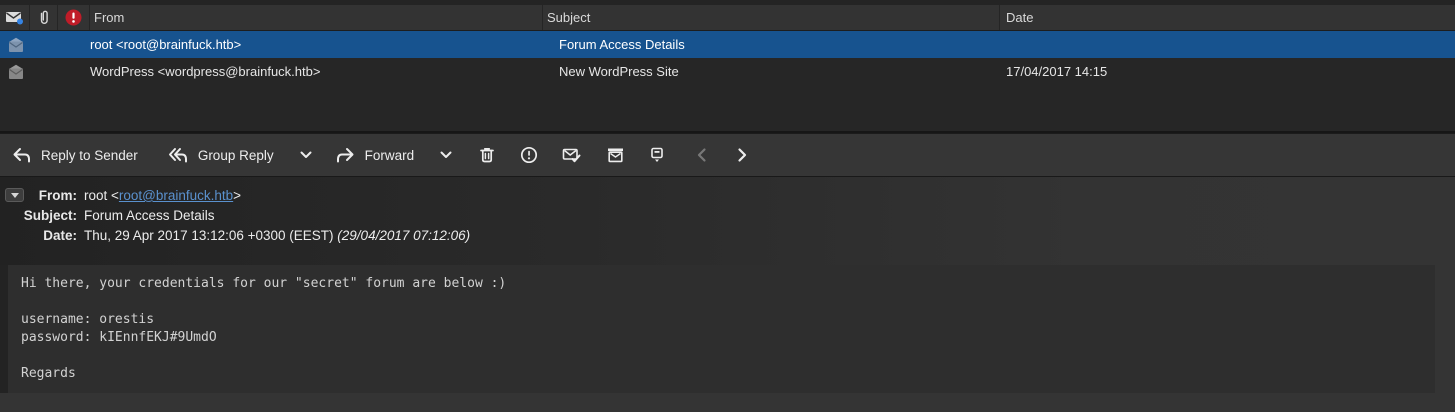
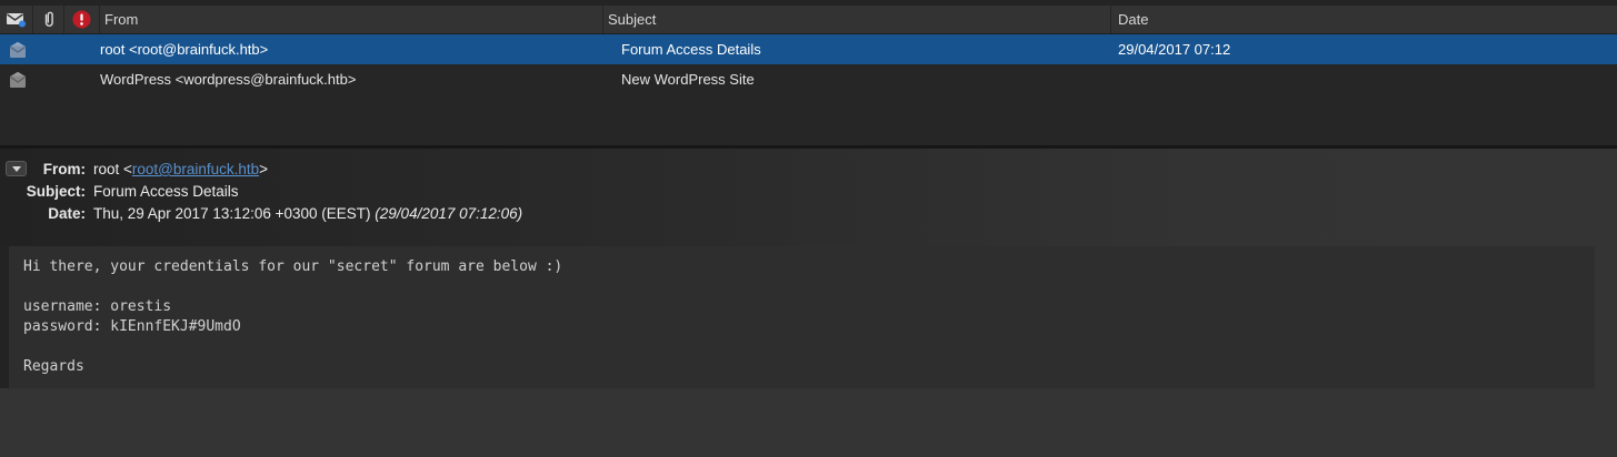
  From
  Subject
  Date
  root <root@brainfuck.htb>
  Forum Access Details
+ 29/04/2017 07:12
  WordPress <wordpress@brainfuck.htb>
  New WordPress Site
- 17/04/2017 14:15
- Reply to Sender
- Group Reply
- Forward
  From:
  root <root@brainfuck.htb>
  Subject:
  Forum Access Details
  Date:
  Thu, 29 Apr 2017 13:12:06 +0300 (EEST) (29/04/2017 07:12:06)
  Hi there, your credentials for our "secret" forum are below :)
  username: orestis
  password: kIEnnfEKJ#9UmdO
  Regards
